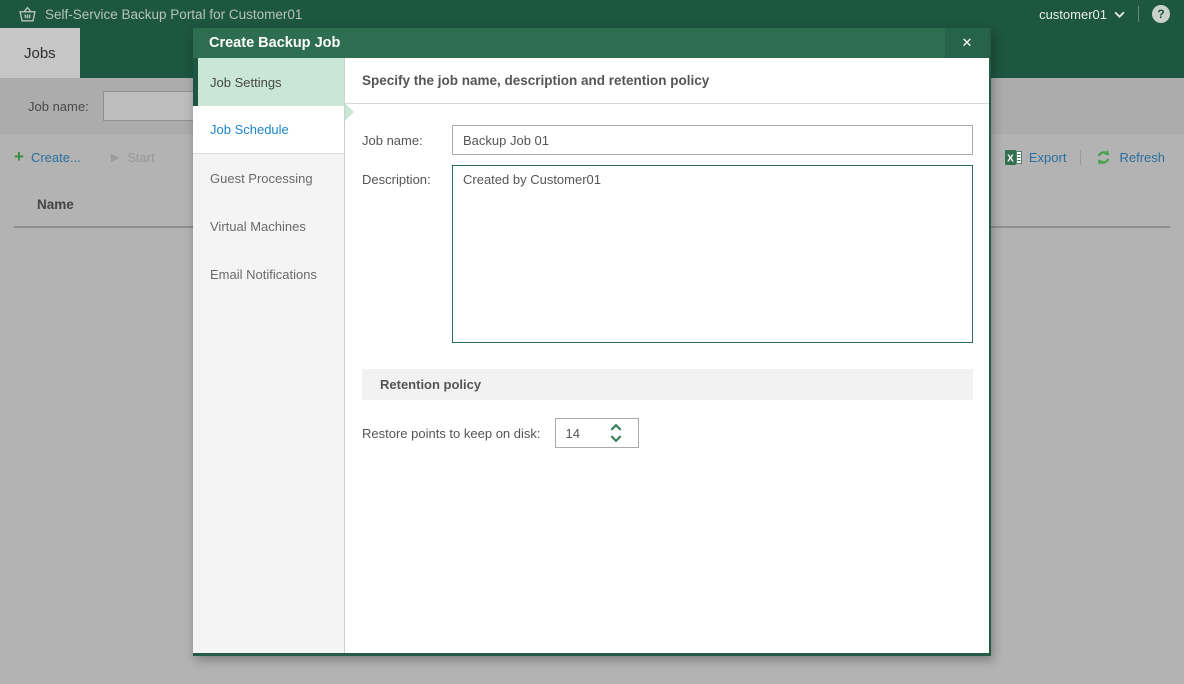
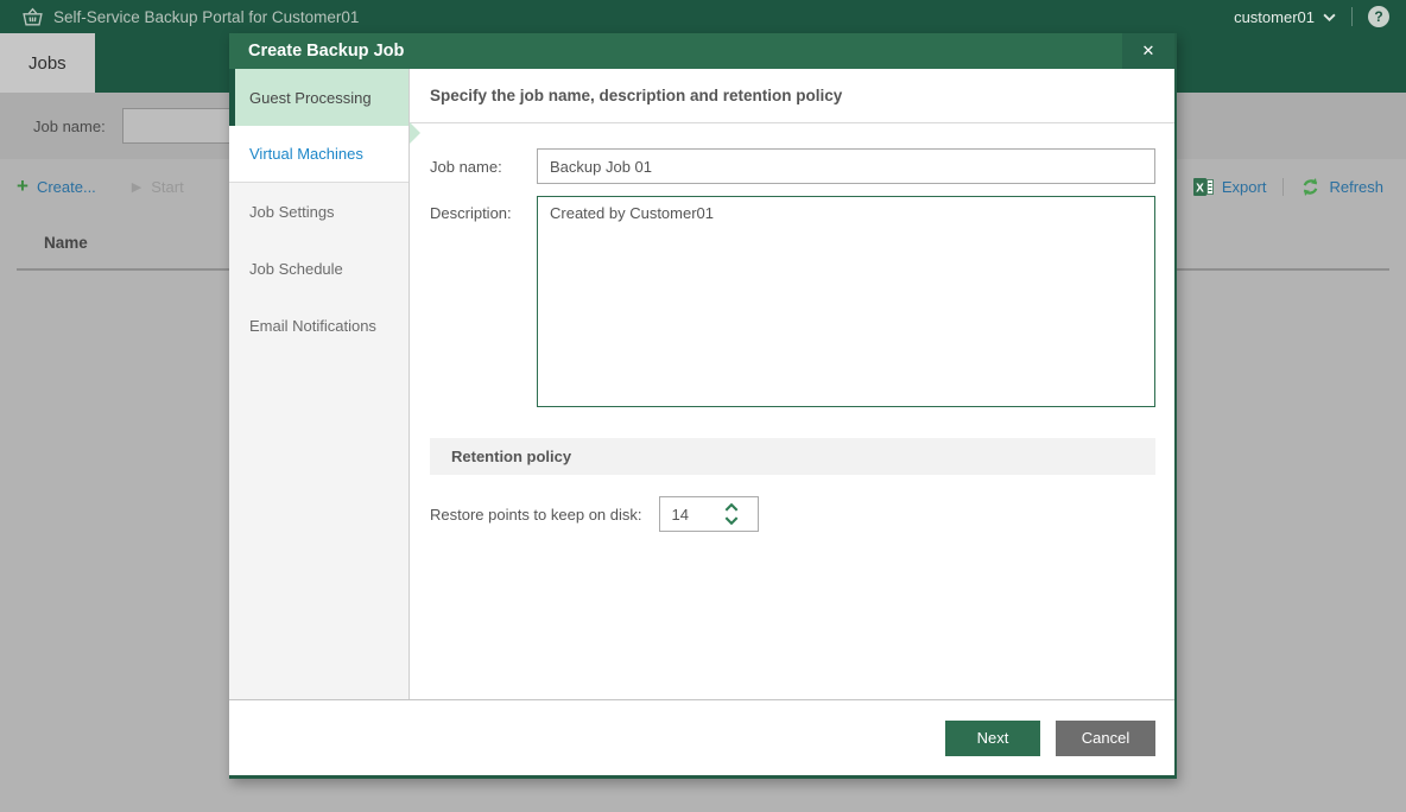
  Self-Service Backup Portal for Customer01
  customer01
  ?
  Jobs
  Job name:
  +
  Create...
  ▶
  Start
  X
  Export
  Refresh
  Name
  Create Backup Job
  ✕
- Job Settings
+ Guest Processing
- Job Schedule
+ Virtual Machines
- Guest Processing
+ Job Settings
- Virtual Machines
+ Job Schedule
  Email Notifications
  Specify the job name, description and retention policy
  Job name:
  Backup Job 01
  Description:
  Created by Customer01
  Retention policy
  Restore points to keep on disk:
  14
+ Next
+ Cancel
